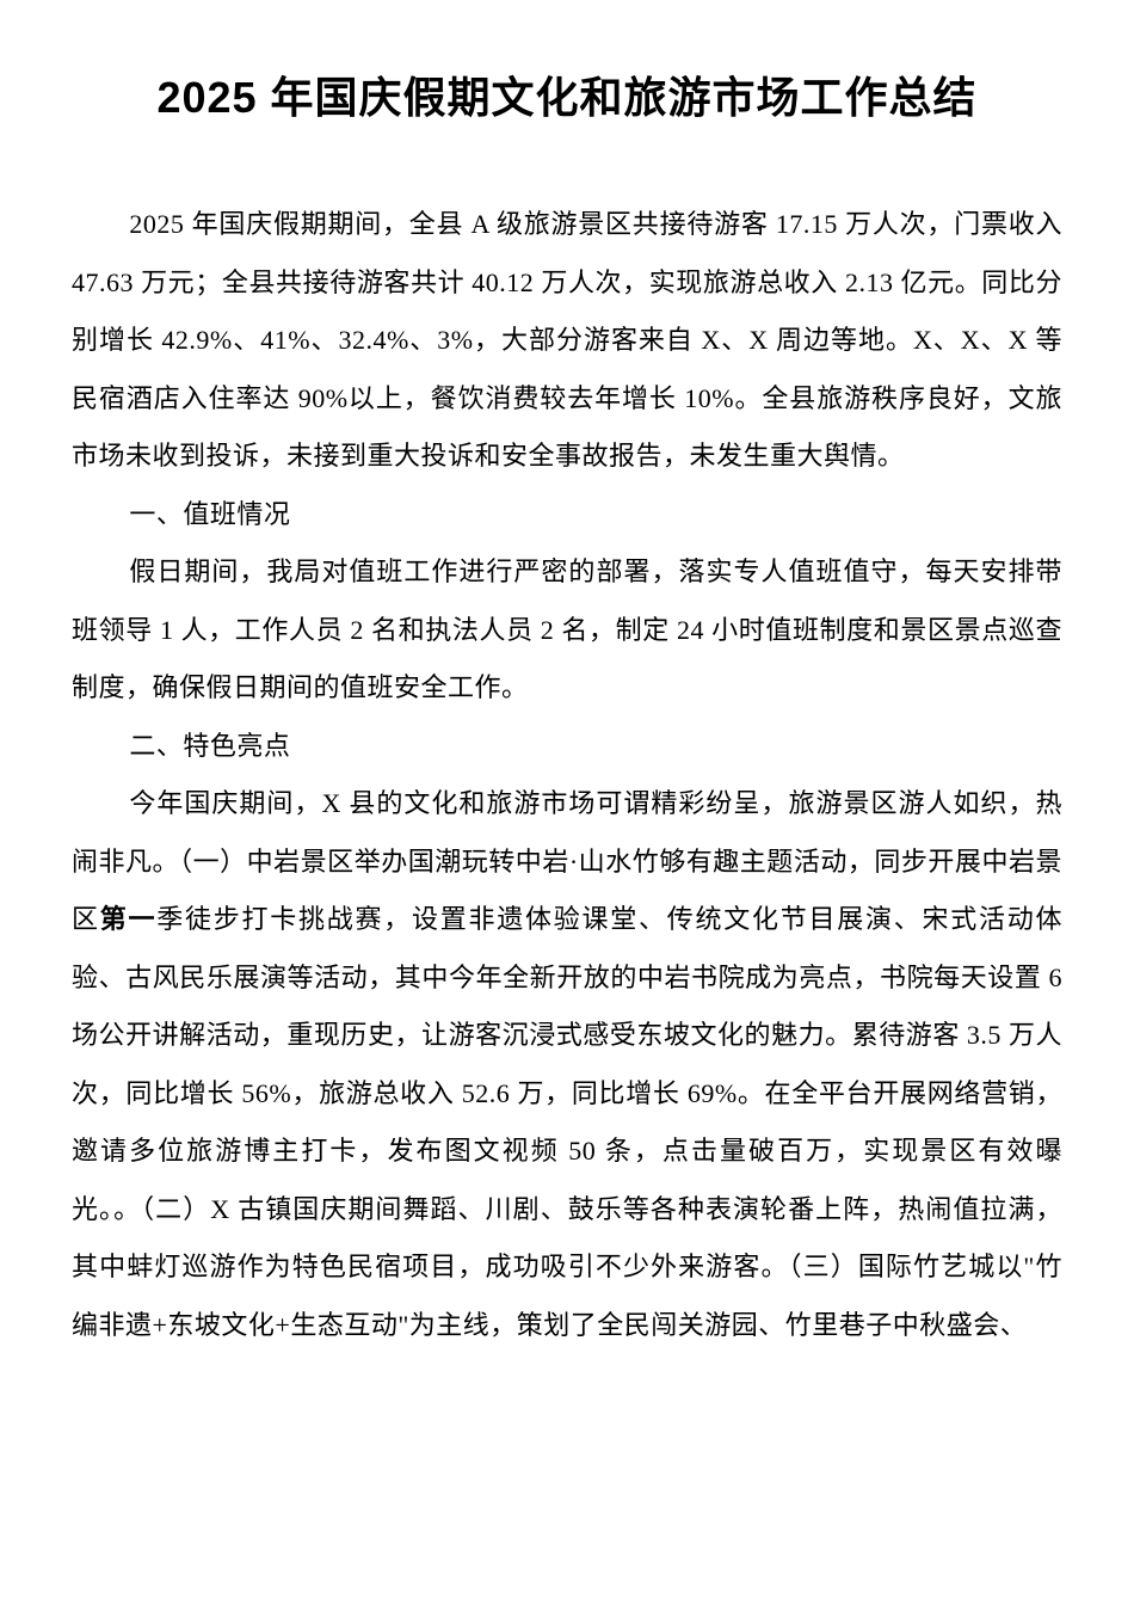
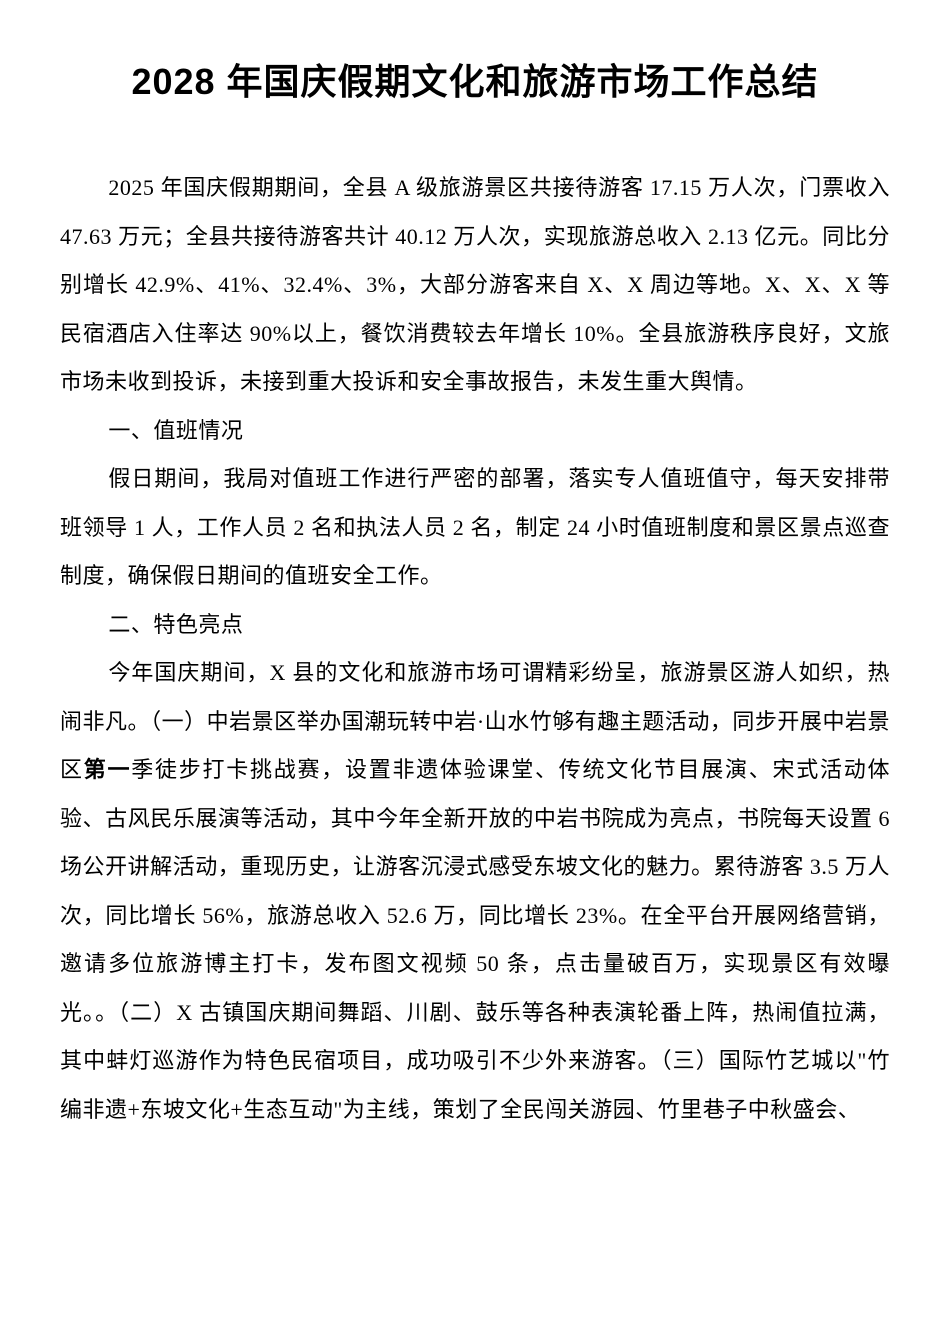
- 2025 年国庆假期文化和旅游市场工作总结
+ 2028 年国庆假期文化和旅游市场工作总结
  2025 年国庆假期期间，全县 A 级旅游景区共接待游客 17.15 万人次，门票收入 47.63 万元；全县共接待游客共计 40.12 万人次，实现旅游总收入 2.13 亿元。同比分别增长 42.9%、41%、32.4%、3%，大部分游客来自 X、X 周边等地。X、X、X 等民宿酒店入住率达 90%以上，餐饮消费较去年增长 10%。全县旅游秩序良好，文旅市场未收到投诉，未接到重大投诉和安全事故报告，未发生重大舆情。
  一、值班情况
  假日期间，我局对值班工作进行严密的部署，落实专人值班值守，每天安排带班领导 1 人，工作人员 2 名和执法人员 2 名，制定 24 小时值班制度和景区景点巡查制度，确保假日期间的值班安全工作。
  二、特色亮点
- 今年国庆期间，X 县的文化和旅游市场可谓精彩纷呈，旅游景区游人如织，热闹非凡。（一）中岩景区举办国潮玩转中岩·山水竹够有趣主题活动，同步开展中岩景区第一季徒步打卡挑战赛，设置非遗体验课堂、传统文化节目展演、宋式活动体验、古风民乐展演等活动，其中今年全新开放的中岩书院成为亮点，书院每天设置 6 场公开讲解活动，重现历史，让游客沉浸式感受东坡文化的魅力。累待游客 3.5 万人次，同比增长 56%，旅游总收入 52.6 万，同比增长 69%。在全平台开展网络营销，邀请多位旅游博主打卡，发布图文视频 50 条，点击量破百万，实现景区有效曝光。。（二）X 古镇国庆期间舞蹈、川剧、鼓乐等各种表演轮番上阵，热闹值拉满，其中蚌灯巡游作为特色民宿项目，成功吸引不少外来游客。（三）国际竹艺城以"竹编非遗+东坡文化+生态互动"为主线，策划了全民闯关游园、竹里巷子中秋盛会、
+ 今年国庆期间，X 县的文化和旅游市场可谓精彩纷呈，旅游景区游人如织，热闹非凡。（一）中岩景区举办国潮玩转中岩·山水竹够有趣主题活动，同步开展中岩景区第一季徒步打卡挑战赛，设置非遗体验课堂、传统文化节目展演、宋式活动体验、古风民乐展演等活动，其中今年全新开放的中岩书院成为亮点，书院每天设置 6 场公开讲解活动，重现历史，让游客沉浸式感受东坡文化的魅力。累待游客 3.5 万人次，同比增长 56%，旅游总收入 52.6 万，同比增长 23%。在全平台开展网络营销，邀请多位旅游博主打卡，发布图文视频 50 条，点击量破百万，实现景区有效曝光。。（二）X 古镇国庆期间舞蹈、川剧、鼓乐等各种表演轮番上阵，热闹值拉满，其中蚌灯巡游作为特色民宿项目，成功吸引不少外来游客。（三）国际竹艺城以"竹编非遗+东坡文化+生态互动"为主线，策划了全民闯关游园、竹里巷子中秋盛会、
